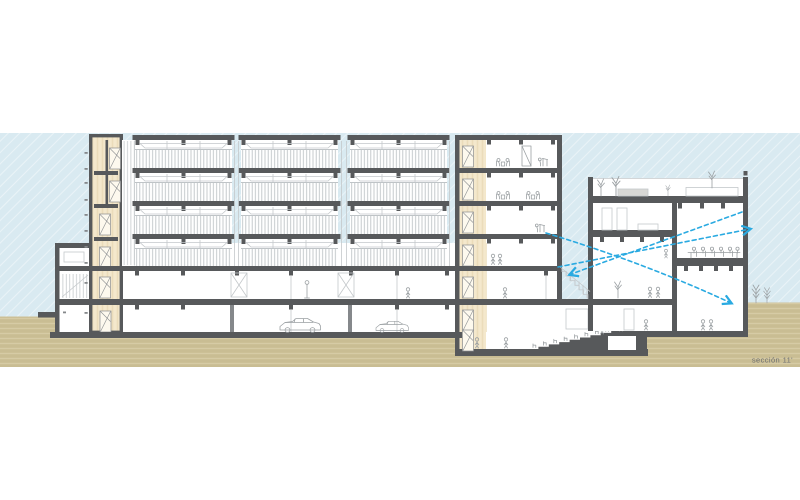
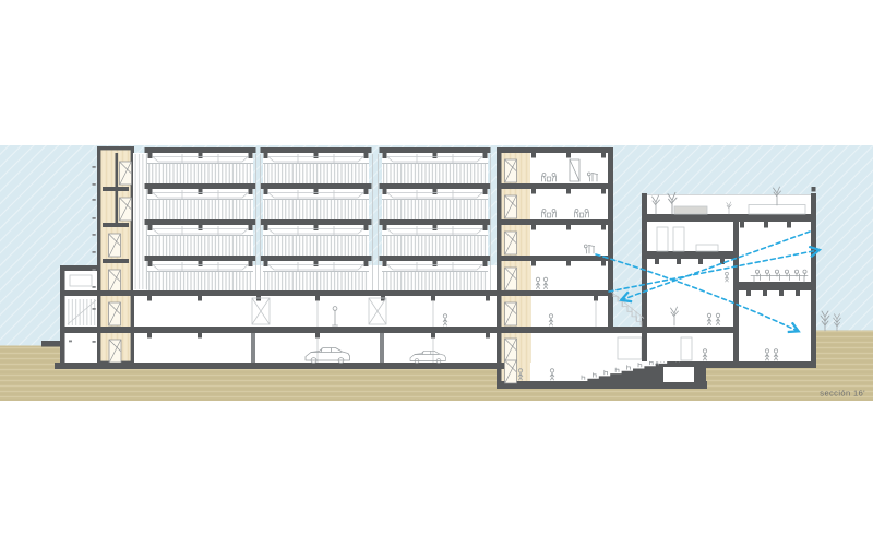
- sección 11'
+ sección 16'
